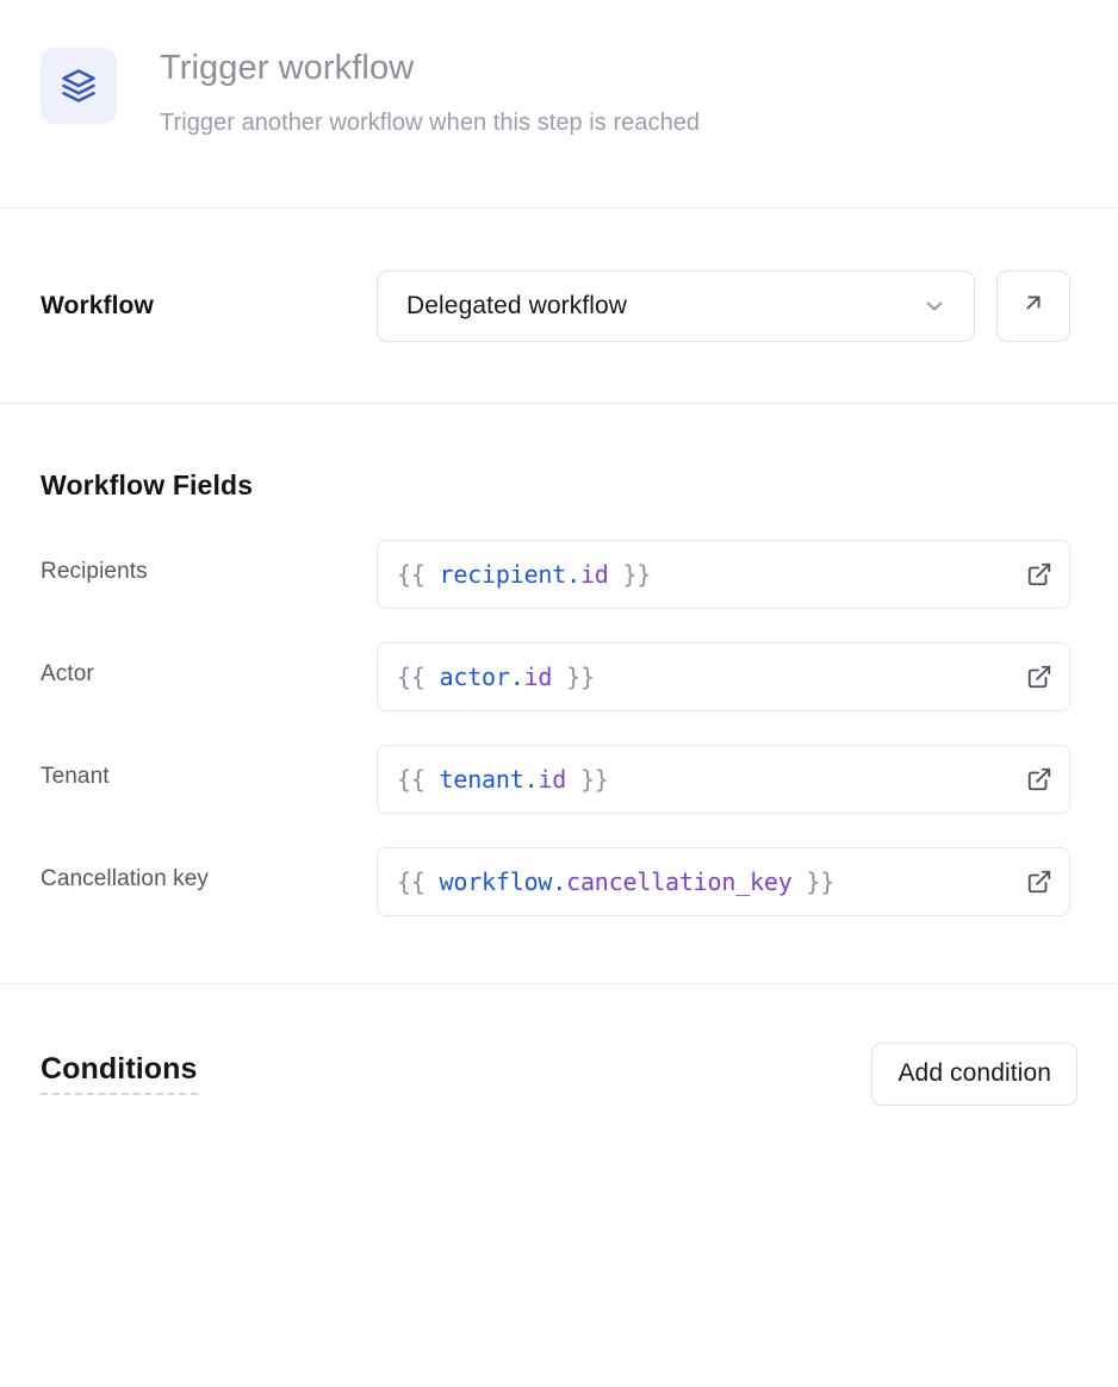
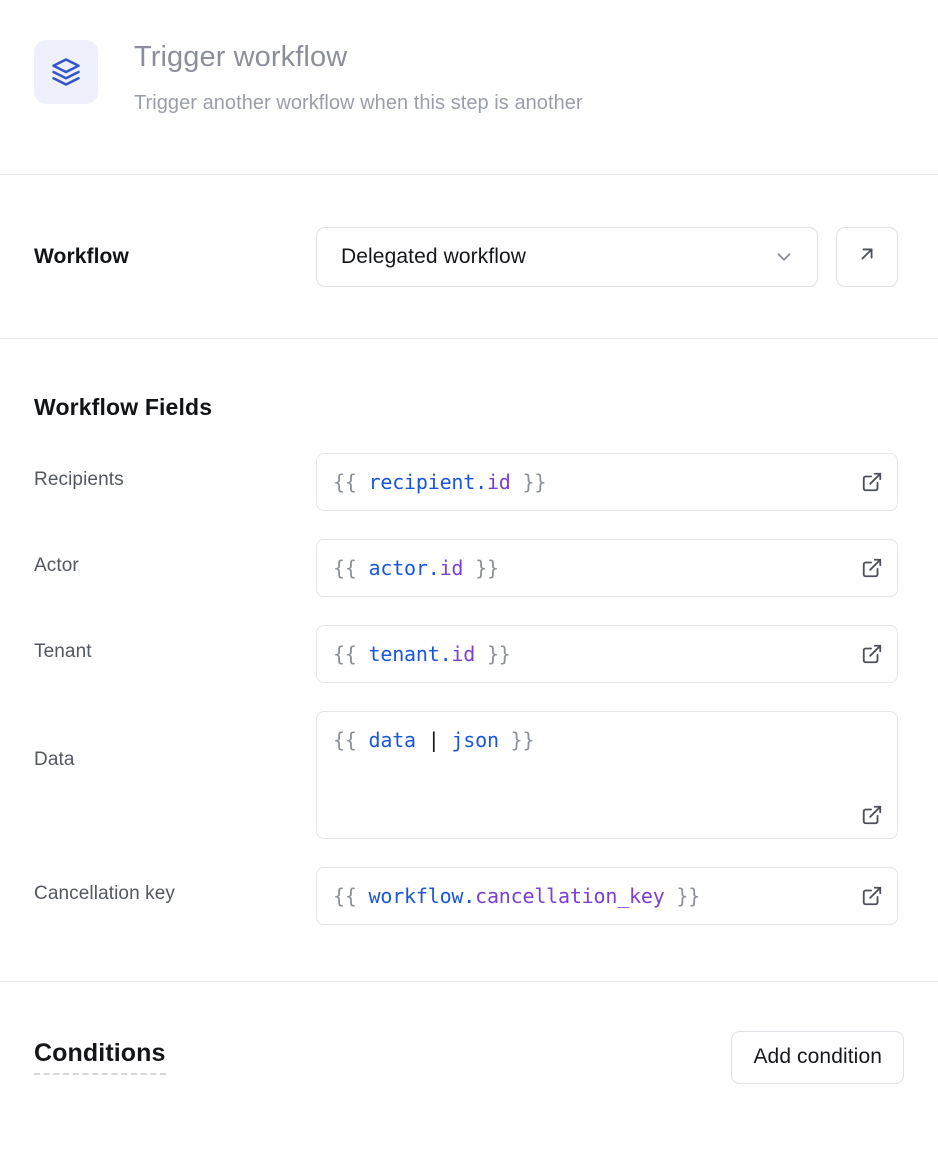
  Trigger workflow
- Trigger another workflow when this step is reached
+ Trigger another workflow when this step is another
  Workflow
  Delegated workflow
  Workflow Fields
  Recipients
  {{ recipient.id }}
  Actor
  {{ actor.id }}
  Tenant
  {{ tenant.id }}
+ Data
+ {{ data | json }}
  Cancellation key
  {{ workflow.cancellation_key }}
  Conditions
  Add condition
